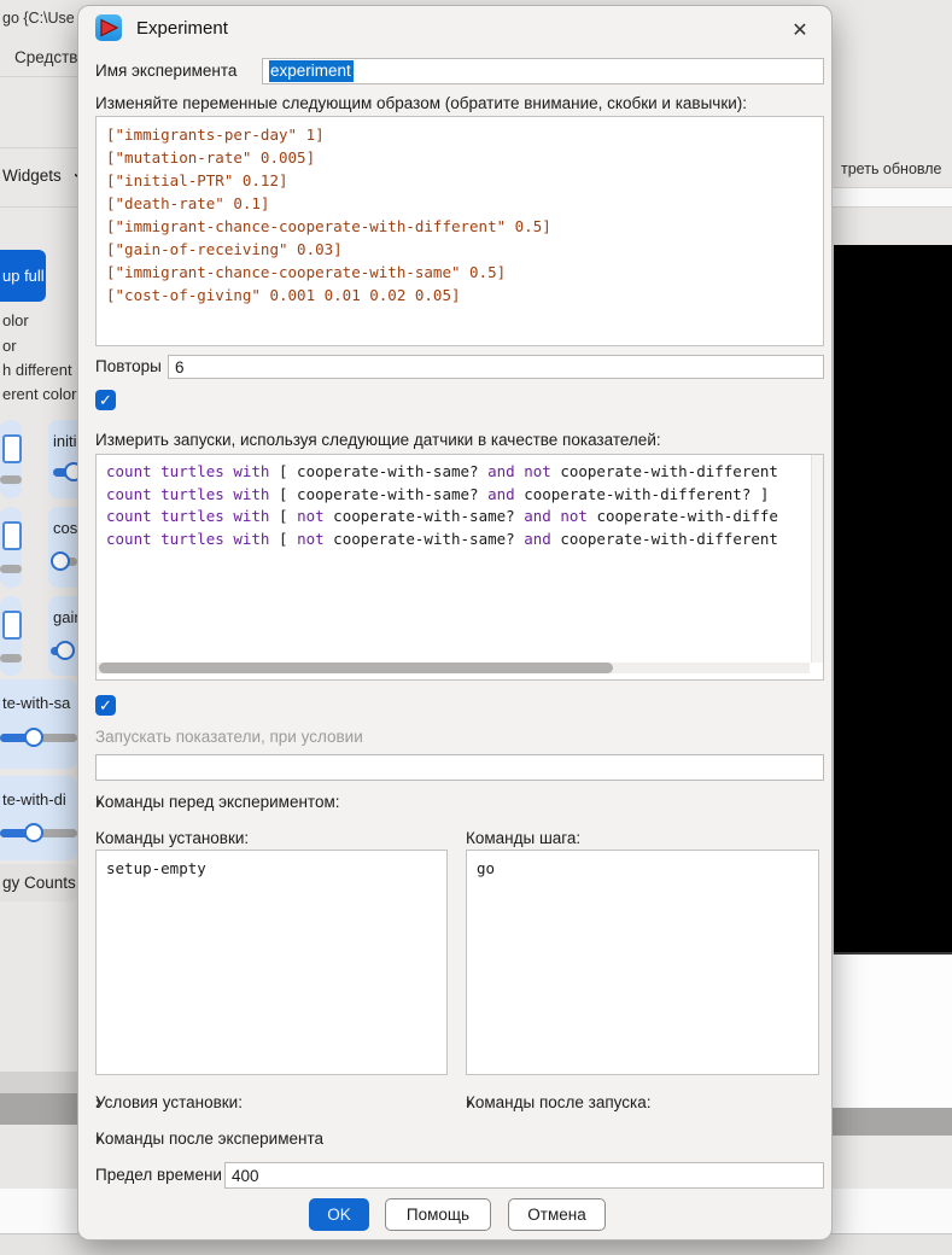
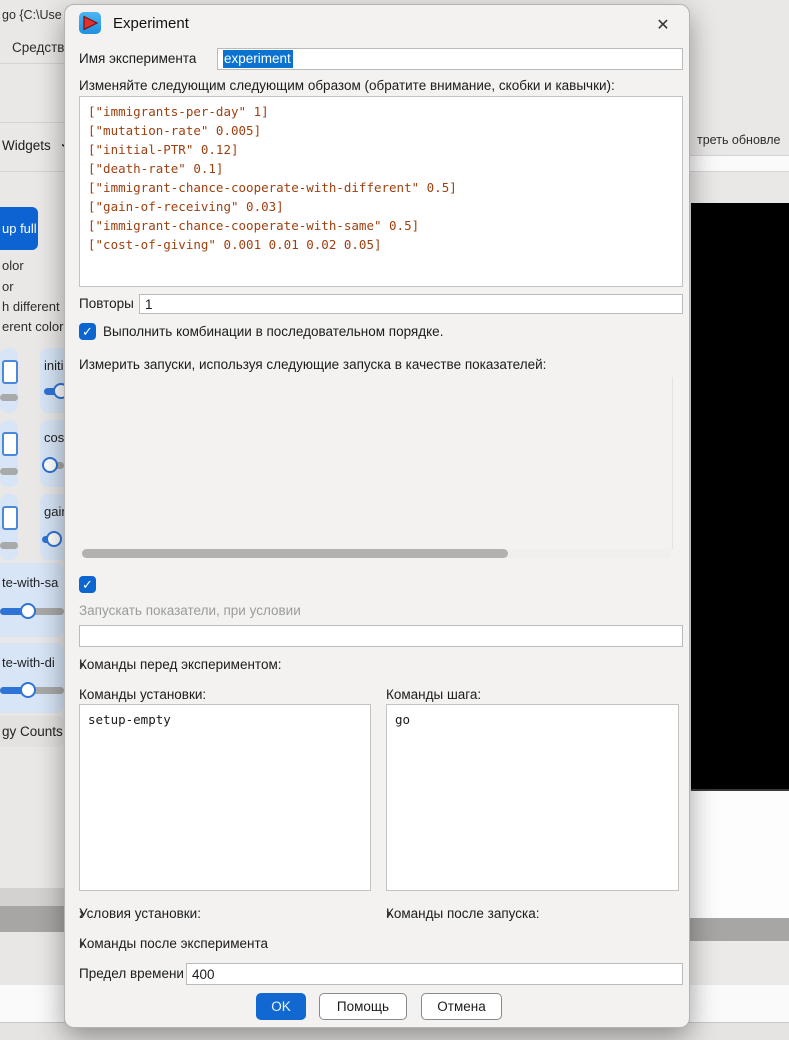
  go {C:\Use
  Средств
  Widgets
  треть обновле
  up full
  olor
  or
  h different
  erent color
  initi
  te-with-sa
  te-with-di
  gy Counts
  Experiment
  ✕
  Имя эксперимента
  experiment
- Изменяйте переменные следующим образом (обратите внимание, скобки и кавычки):
+ Изменяйте следующим следующим образом (обратите внимание, скобки и кавычки):
  ["immigrants-per-day" 1]
  ["mutation-rate" 0.005]
  ["initial-PTR" 0.12]
  ["death-rate" 0.1]
  ["immigrant-chance-cooperate-with-different" 0.5]
  ["gain-of-receiving" 0.03]
  ["immigrant-chance-cooperate-with-same" 0.5]
  ["cost-of-giving" 0.001 0.01 0.02 0.05]
  Повторы
- 6
+ 1
  ✓
+ Выполнить комбинации в последовательном порядке.
- Измерить запуски, используя следующие датчики в качестве показателей:
+ Измерить запуски, используя следующие запуска в качестве показателей:
- count turtles with [ cooperate-with-same? and not cooperate-with-different
- count turtles with [ cooperate-with-same? and cooperate-with-different? ]
- count turtles with [ not cooperate-with-same? and not cooperate-with-diffe
- count turtles with [ not cooperate-with-same? and cooperate-with-different
  ✓
  Запускать показатели, при условии
  ›
  Команды перед экспериментом:
  Команды установки:
  Команды шага:
  setup-empty
  go
  ›
  Условия установки:
  ›
  Команды после запуска:
  ›
  Команды после эксперимента
  Предел времени
  400
  OK
  Помощь
  Отмена
